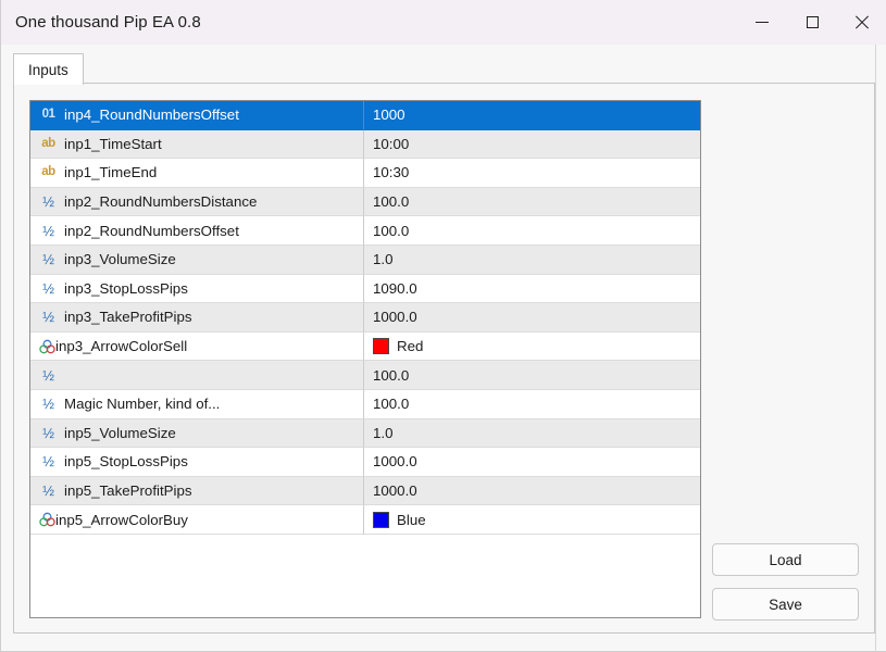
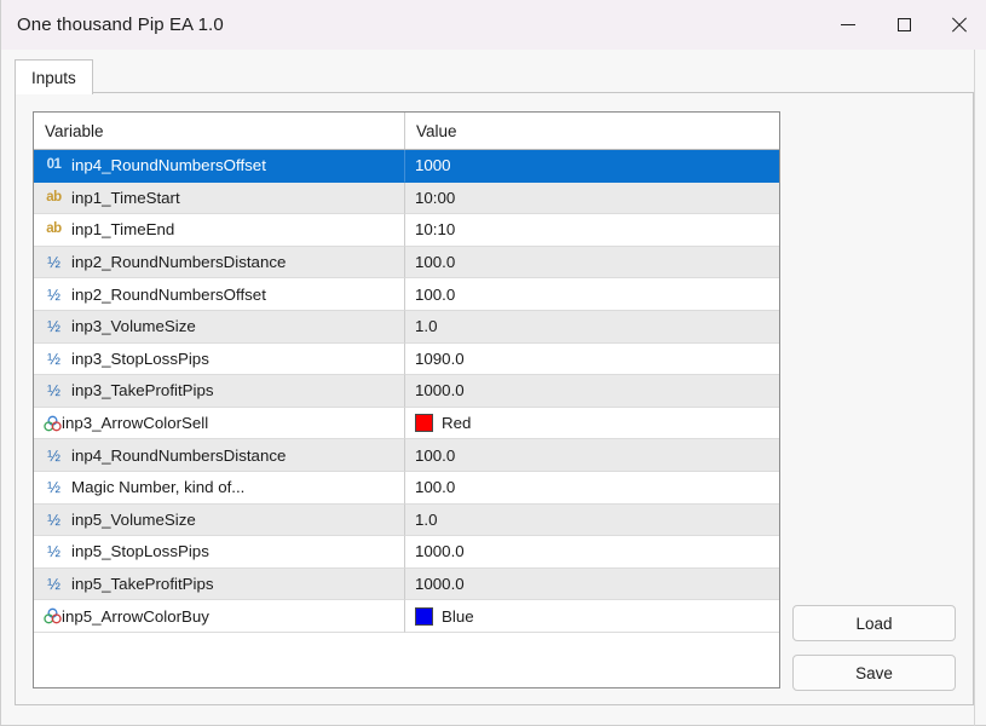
- One thousand Pip EA 0.8
+ One thousand Pip EA 1.0
  Inputs
+ Variable
+ Value
  01
  inp4_RoundNumbersOffset
  1000
  ab
  inp1_TimeStart
  10:00
  ab
  inp1_TimeEnd
- 10:30
+ 10:10
  ½
  inp2_RoundNumbersDistance
  100.0
  ½
  inp2_RoundNumbersOffset
  100.0
  ½
  inp3_VolumeSize
  1.0
  ½
  inp3_StopLossPips
  1090.0
  ½
  inp3_TakeProfitPips
  1000.0
  inp3_ArrowColorSell
  Red
  ½
+ inp4_RoundNumbersDistance
  100.0
  ½
  Magic Number, kind of...
  100.0
  ½
  inp5_VolumeSize
  1.0
  ½
  inp5_StopLossPips
  1000.0
  ½
  inp5_TakeProfitPips
  1000.0
  inp5_ArrowColorBuy
  Blue
  Load
  Save
